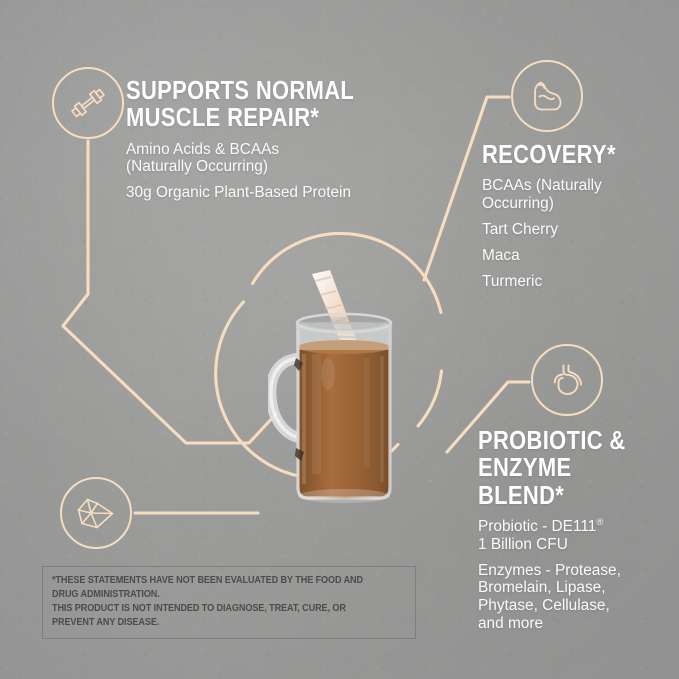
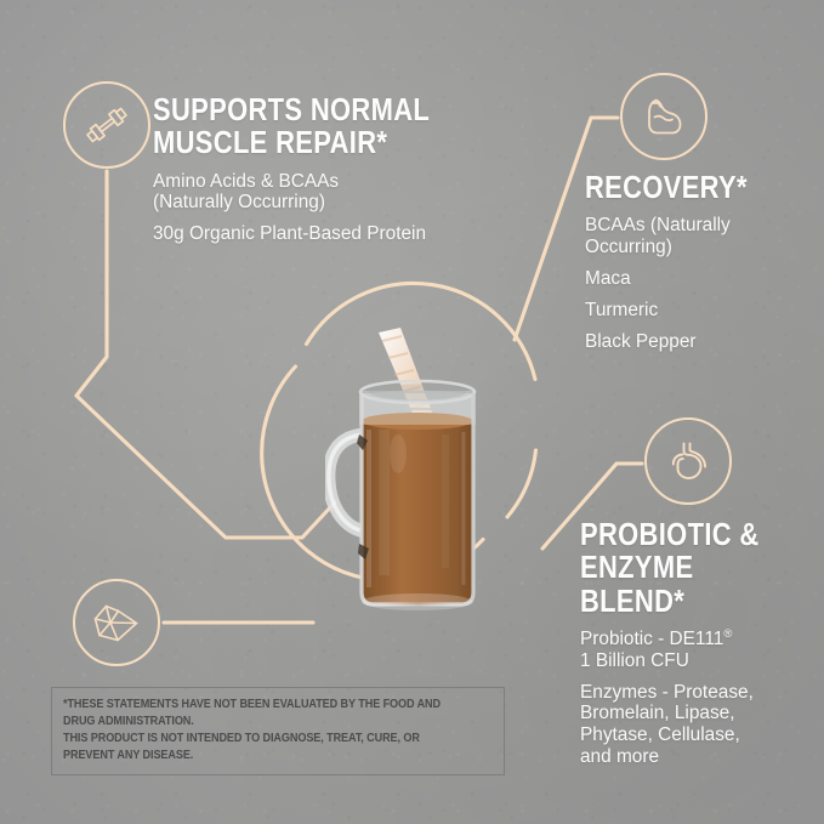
  SUPPORTS NORMAL
  MUSCLE REPAIR*
  Amino Acids & BCAAs
  (Naturally Occurring)
  30g Organic Plant-Based Protein
  RECOVERY*
  BCAAs (Naturally
  Occurring)
- Tart Cherry
  Maca
  Turmeric
+ Black Pepper
  PROBIOTIC &
  ENZYME BLEND*
  Probiotic - DE111®
  1 Billion CFU
  Enzymes - Protease,
  Bromelain, Lipase,
  Phytase, Cellulase,
  and more
  *THESE STATEMENTS HAVE NOT BEEN EVALUATED BY THE FOOD AND DRUG ADMINISTRATION.
  THIS PRODUCT IS NOT INTENDED TO DIAGNOSE, TREAT, CURE, OR PREVENT ANY DISEASE.
